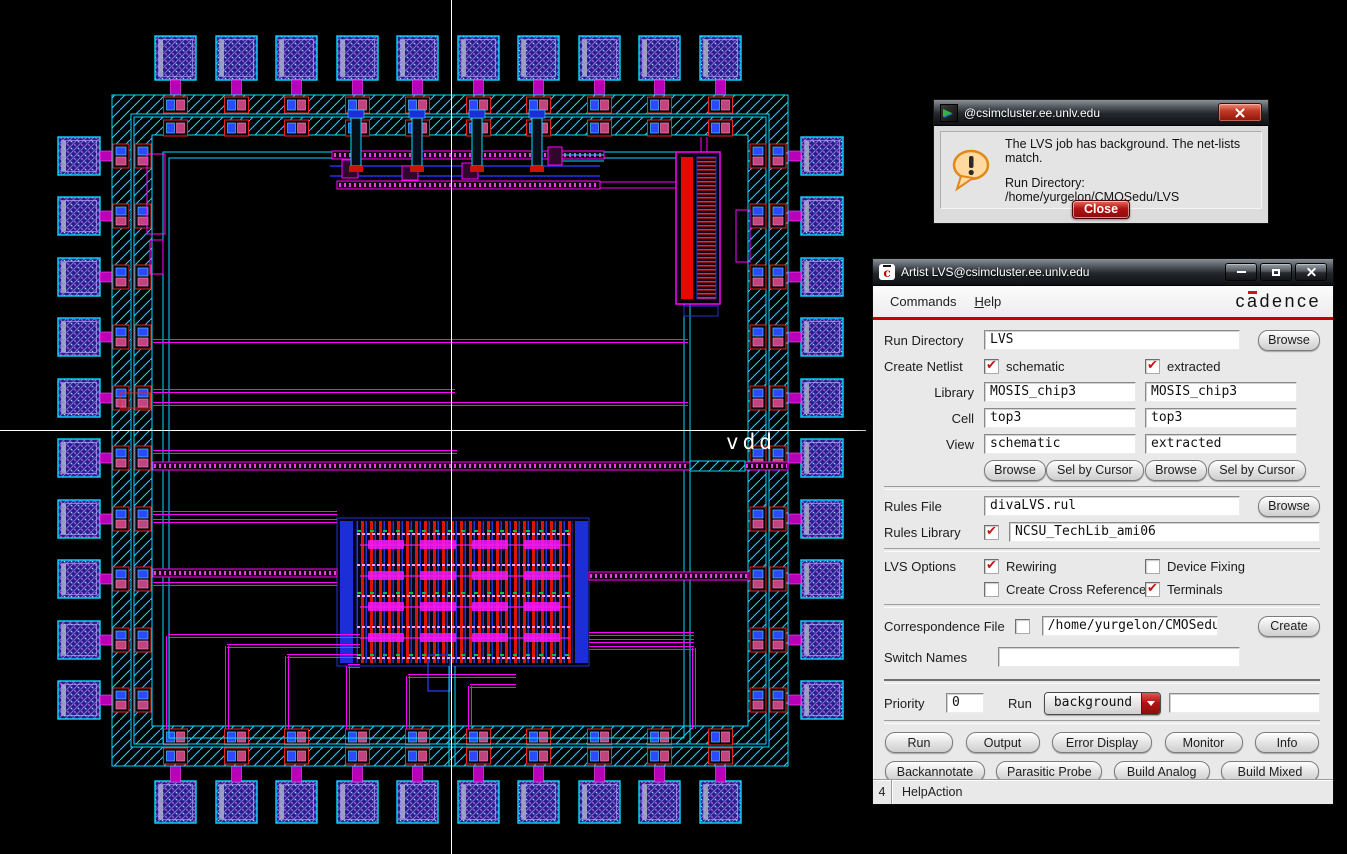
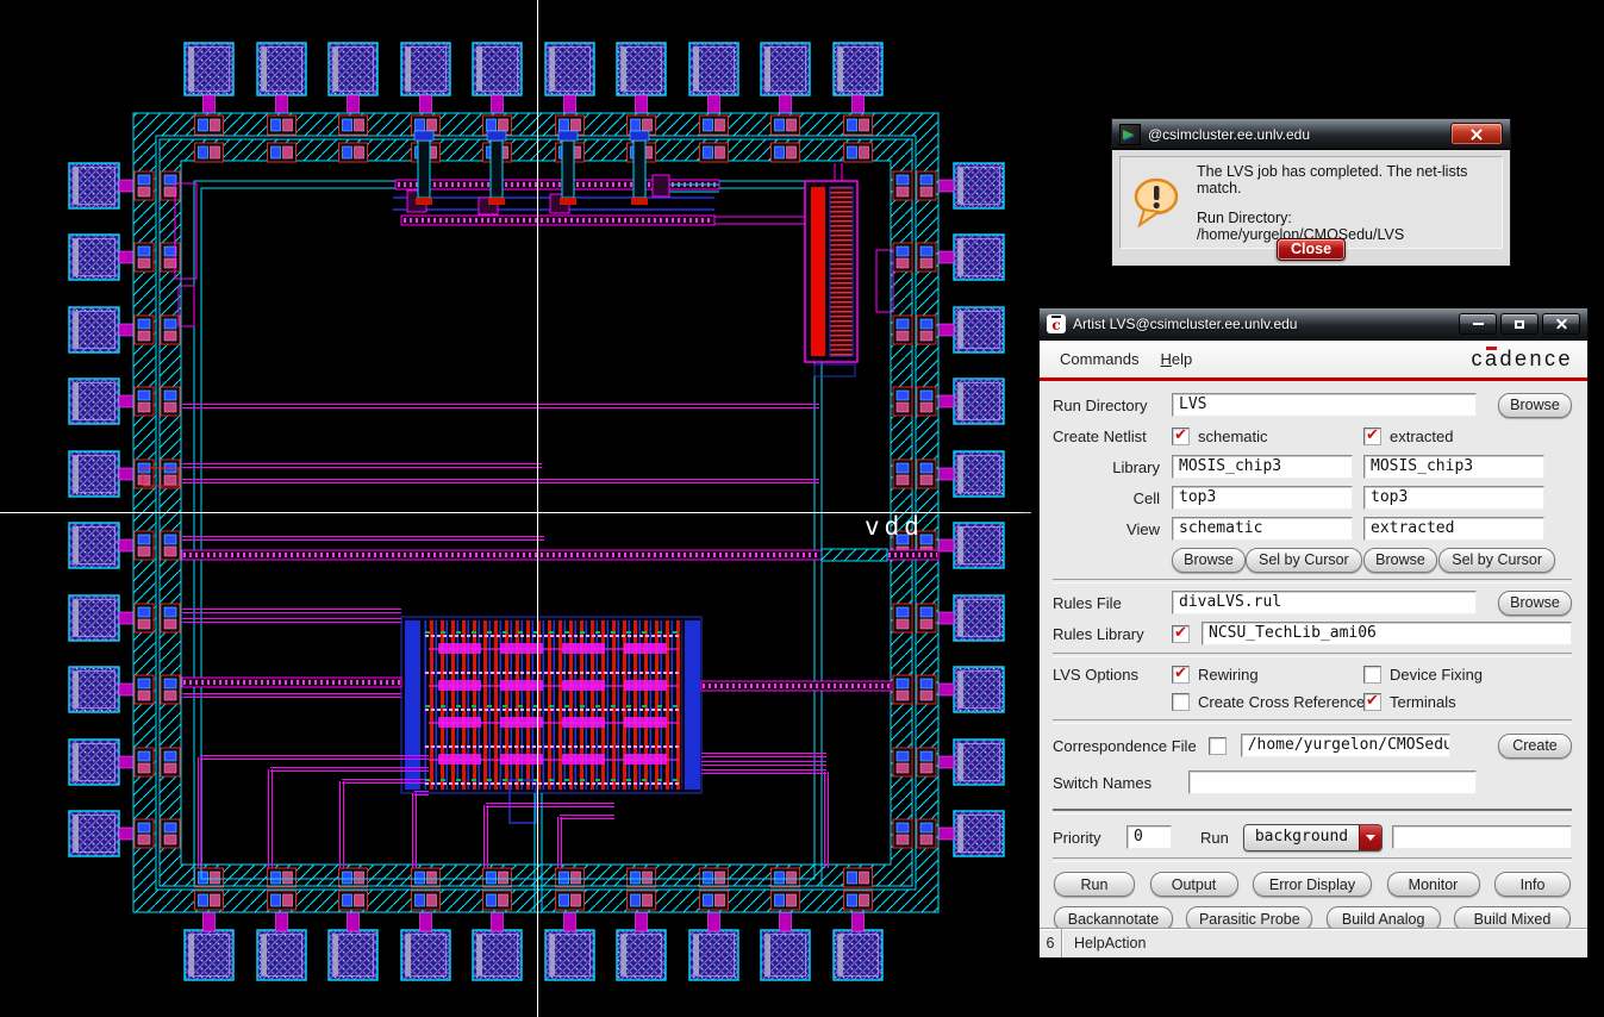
  vdd
  @csimcluster.ee.unlv.edu
- The LVS job has background. The net-lists match.
+ The LVS job has completed. The net-lists match.
  Run Directory: /home/yurgelon/CMOSedu/LVS
  Close
  Artist LVS@csimcluster.ee.unlv.edu
  Commands
  Help
  c
  a
  dence
  Run Directory
  LVS
  Browse
  Create Netlist
  schematic
  extracted
  Library
  MOSIS_chip3
  MOSIS_chip3
  Cell
  top3
  top3
  View
  schematic
  extracted
  Browse
  Sel by Cursor
  Browse
  Sel by Cursor
  Rules File
  divaLVS.rul
  Browse
  Rules Library
  NCSU_TechLib_ami06
  LVS Options
  Rewiring
  Device Fixing
  Create Cross Reference
  Terminals
  Correspondence File
  /home/yurgelon/CMOSedu
  Create
  Switch Names
  Priority
  0
  Run
  background
  Run
  Output
  Error Display
  Monitor
  Info
  Backannotate
  Parasitic Probe
  Build Analog
  Build Mixed
- 4
+ 6
  HelpAction
